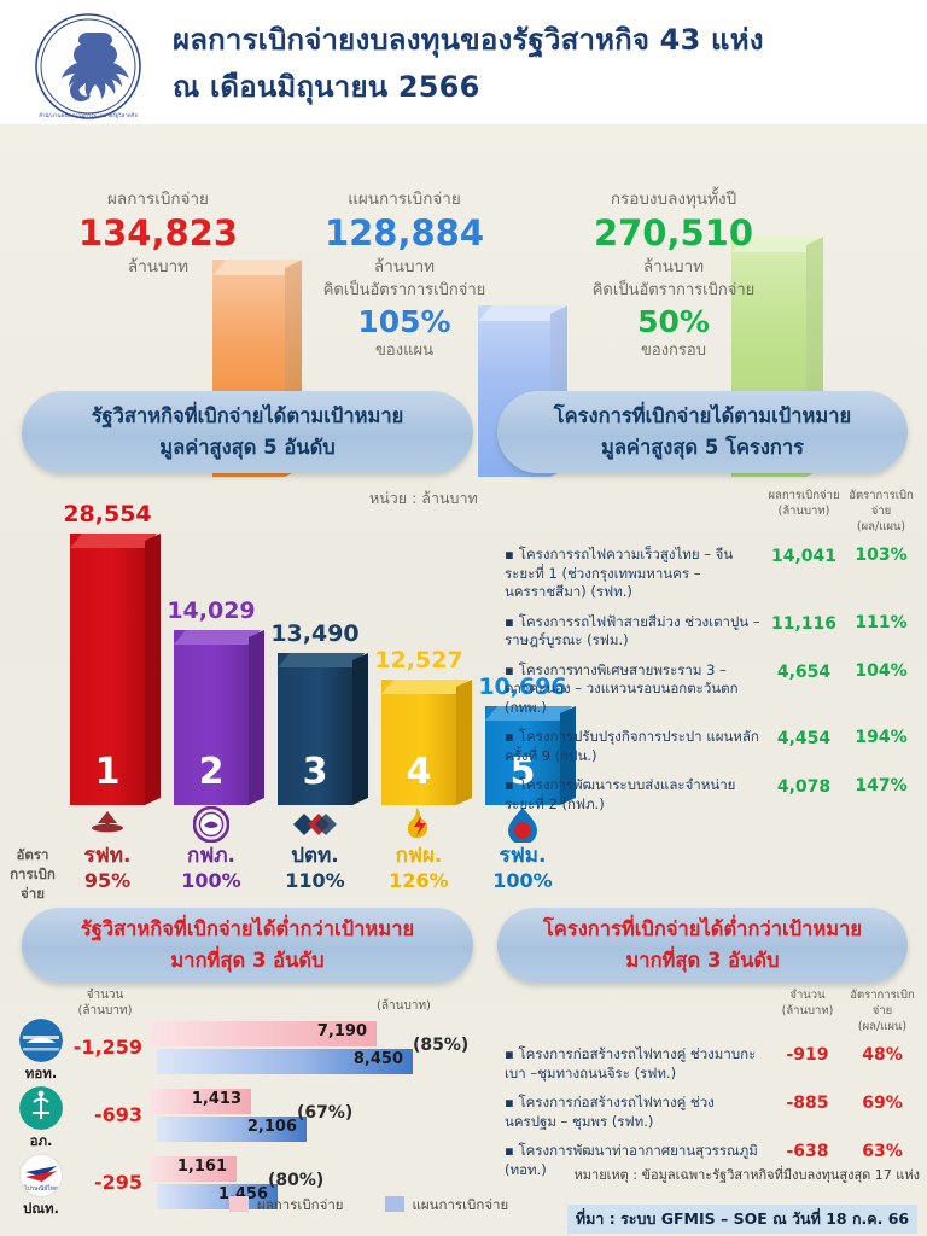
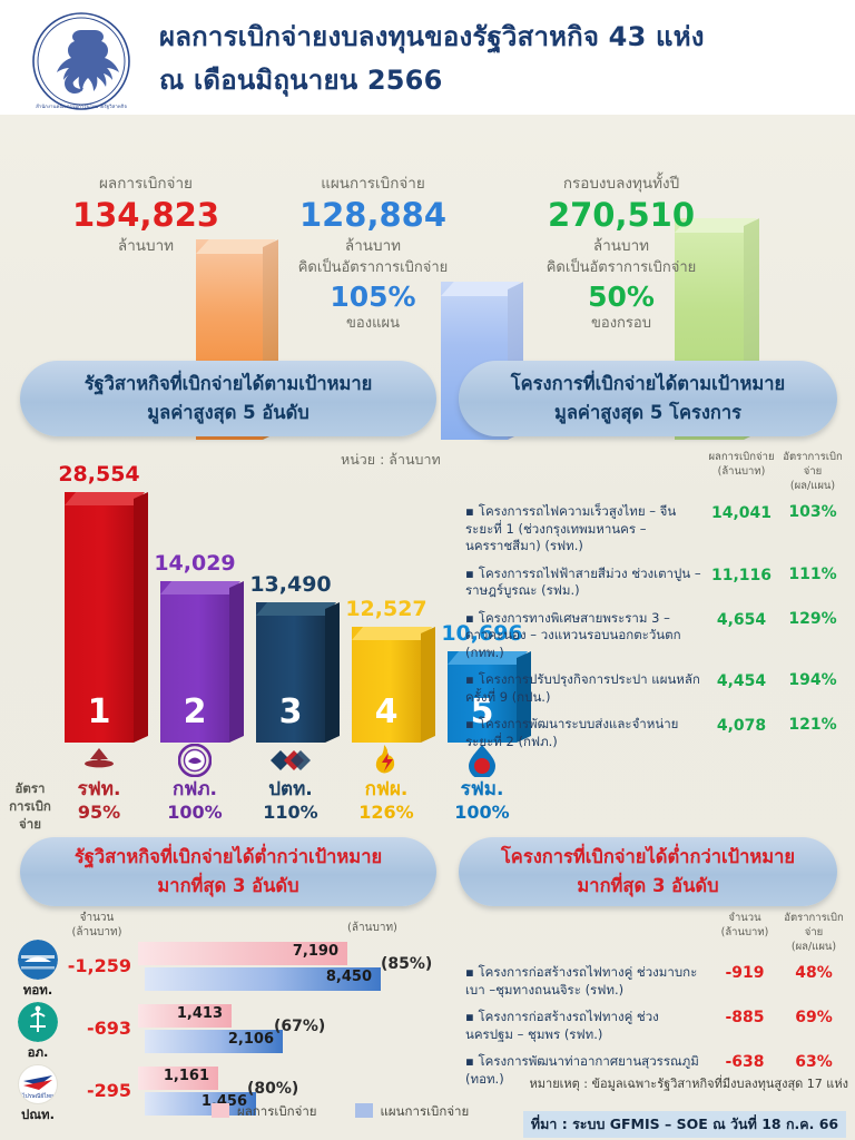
  ผลการเบิกจ่ายงบลงทุนของรัฐวิสาหกิจ 43 แห่ง
  ณ เดือนมิถุนายน 2566
  ผลการเบิกจ่าย
  134,823
  ล้านบาท
  แผนการเบิกจ่าย
  128,884
  ล้านบาท
  คิดเป็นอัตราการเบิกจ่าย
  105%
  ของแผน
  กรอบงบลงทุนทั้งปี
  270,510
  ล้านบาท
  คิดเป็นอัตราการเบิกจ่าย
  50%
  ของกรอบ
  รัฐวิสาหกิจที่เบิกจ่ายได้ตามเป้าหมาย
  มูลค่าสูงสุด 5 อันดับ
  โครงการที่เบิกจ่ายได้ตามเป้าหมาย
  มูลค่าสูงสุด 5 โครงการ
  รัฐวิสาหกิจที่เบิกจ่ายได้ต่ำกว่าเป้าหมาย
  มากที่สุด 3 อันดับ
  โครงการที่เบิกจ่ายได้ต่ำกว่าเป้าหมาย
  มากที่สุด 3 อันดับ
  หน่วย : ล้านบาท
  28,554
  1
  14,029
  2
  13,490
  3
  12,527
  4
  10,696
  5
  อัตรา
  การเบิกจ่าย
  รฟท.
  95%
  กฟภ.
  100%
  ปตท.
  110%
  กฟผ.
  126%
  รฟม.
  100%
  ผลการเบิกจ่าย
  (ล้านบาท)
  อัตราการเบิกจ่าย
  (ผล/แผน)
  ▪ โครงการรถไฟความเร็วสูงไทย – จีน ระยะที่ 1 (ช่วงกรุงเทพมหานคร – นครราชสีมา) (รฟท.)
  14,041
  103%
  ▪ โครงการรถไฟฟ้าสายสีม่วง ช่วงเตาปูน – ราษฎร์บูรณะ (รฟม.)
  11,116
  111%
  ▪ โครงการทางพิเศษสายพระราม 3 – ดาวคะนอง – วงแหวนรอบนอกตะวันตก (กทพ.)
  4,654
- 104%
+ 129%
  ▪ โครงการปรับปรุงกิจการประปา แผนหลักครั้งที่ 9 (กปน.)
  4,454
  194%
  ▪ โครงการพัฒนาระบบส่งและจำหน่าย ระยะที่ 2 (กฟภ.)
  4,078
- 147%
+ 121%
  จำนวน
  (ล้านบาท)
  (ล้านบาท)
  ทอท.
  -1,259
  7,190
  8,450
  (85%)
  อภ.
  -693
  1,413
  2,106
  (67%)
  ปณท.
  -295
  1,161
  1,456
  (80%)
  ผลการเบิกจ่าย
  แผนการเบิกจ่าย
  จำนวน
  (ล้านบาท)
  อัตราการเบิกจ่าย
  (ผล/แผน)
  ▪ โครงการก่อสร้างรถไฟทางคู่ ช่วงมาบกะเบา –ชุมทางถนนจิระ (รฟท.)
  -919
  48%
  ▪ โครงการก่อสร้างรถไฟทางคู่ ช่วงนครปฐม – ชุมพร (รฟท.)
  -885
  69%
  ▪ โครงการพัฒนาท่าอากาศยานสุวรรณภูมิ (ทอท.)
  -638
  63%
  หมายเหตุ : ข้อมูลเฉพาะรัฐวิสาหกิจที่มีงบลงทุนสูงสุด 17 แห่ง
  ที่มา : ระบบ GFMIS – SOE ณ วันที่ 18 ก.ค. 66
